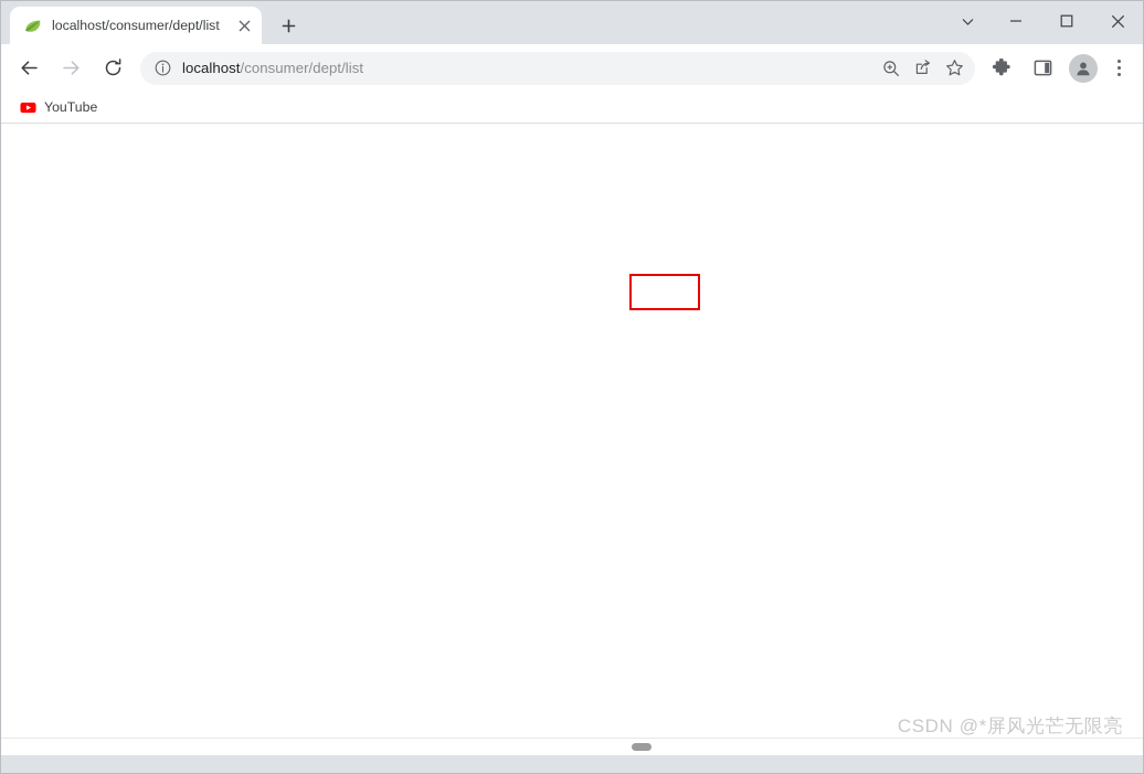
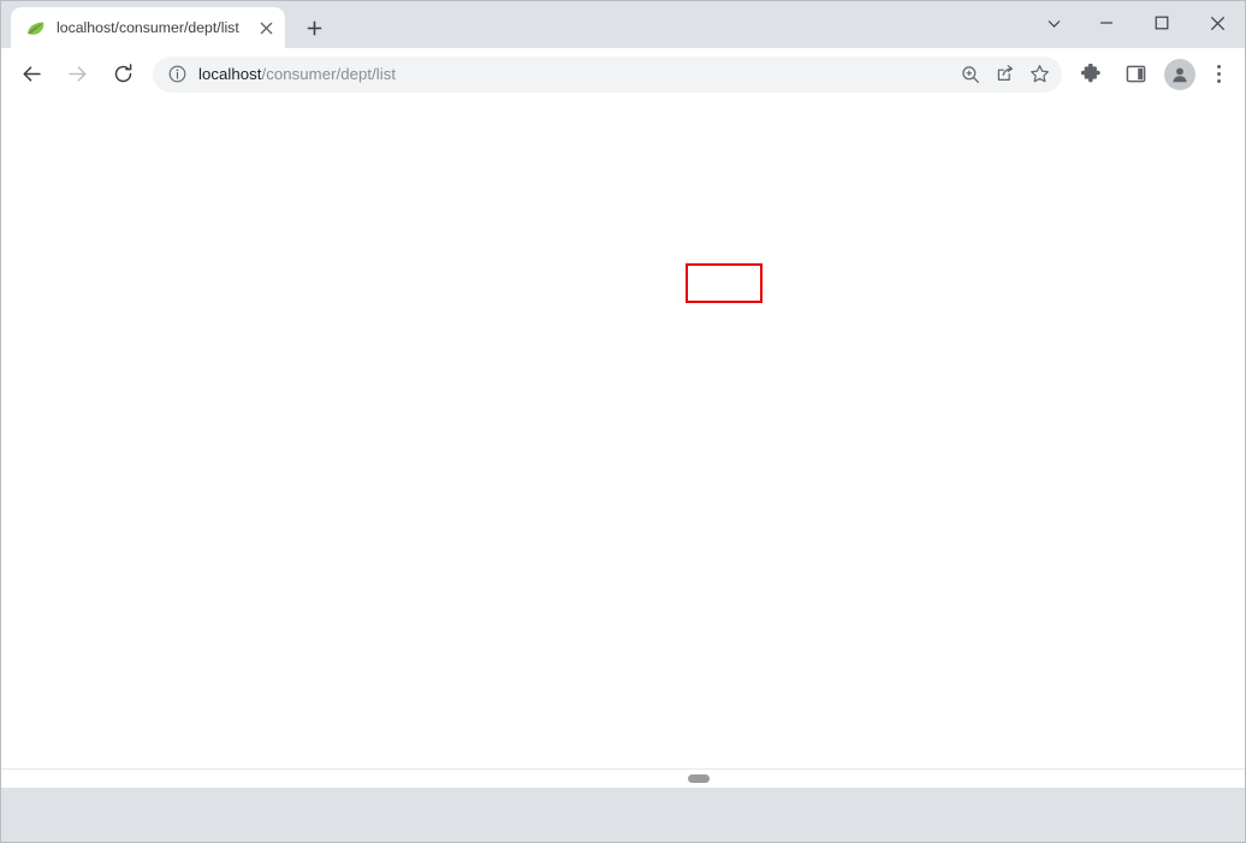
  localhost/consumer/dept/list
  localhost/consumer/dept/list
- YouTube
- CSDN @*屏风光芒无限亮
